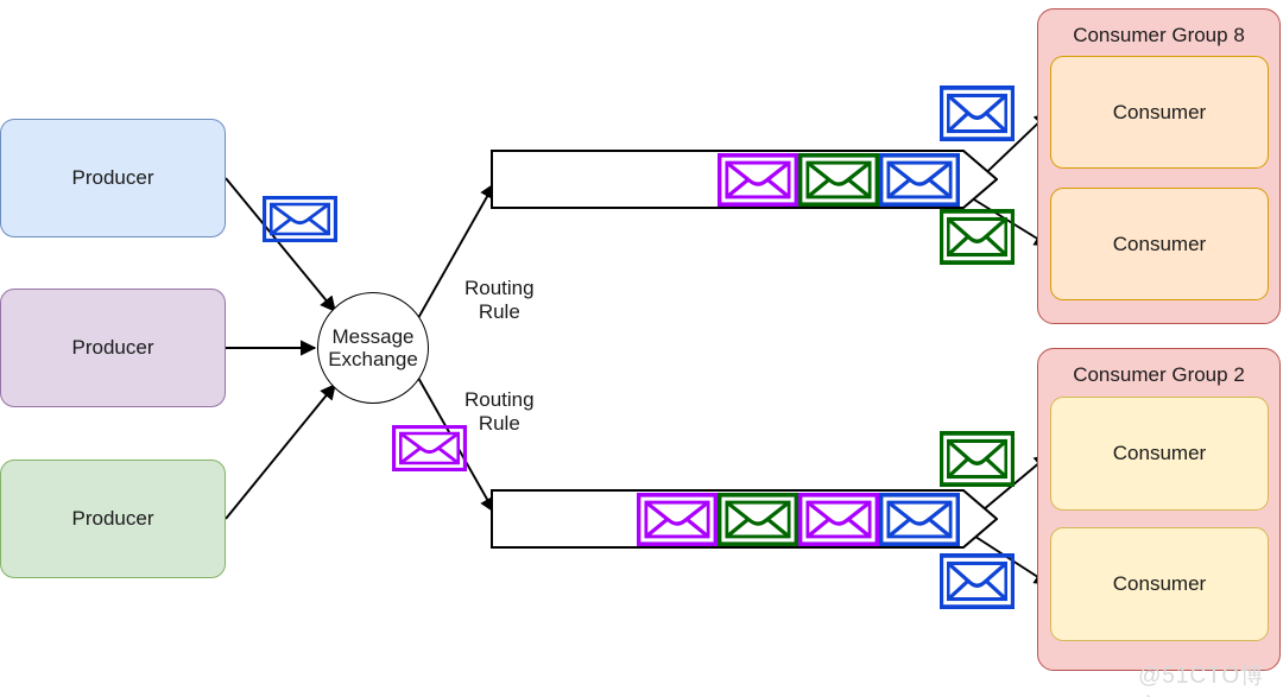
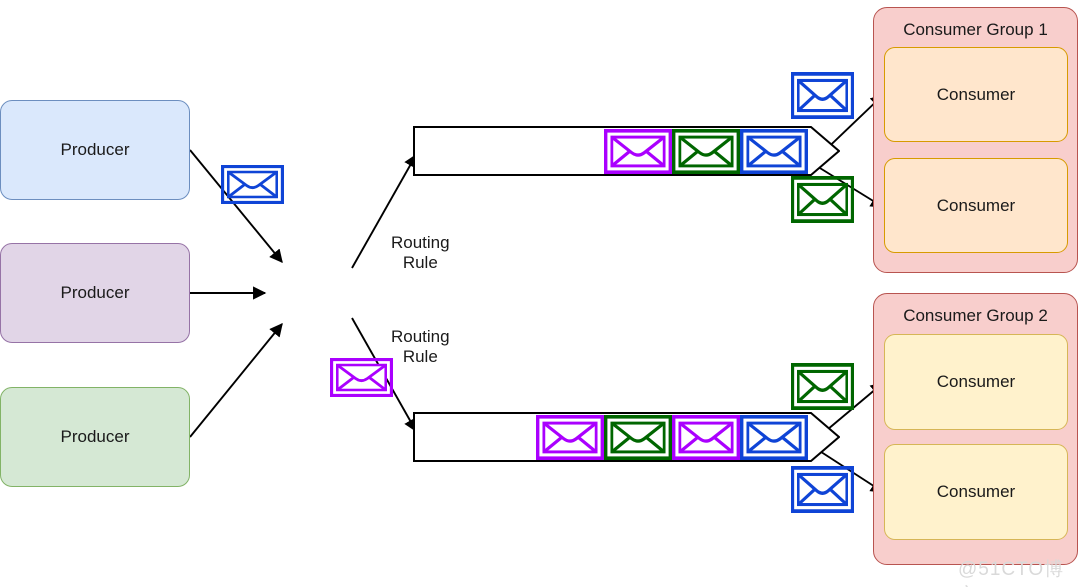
  Producer
  Producer
  Producer
- Message
- Exchange
  Routing
  Rule
  Routing
  Rule
- Consumer Group 8
+ Consumer Group 1
  Consumer
  Consumer
  Consumer Group 2
  Consumer
  Consumer
  @51CTO博
